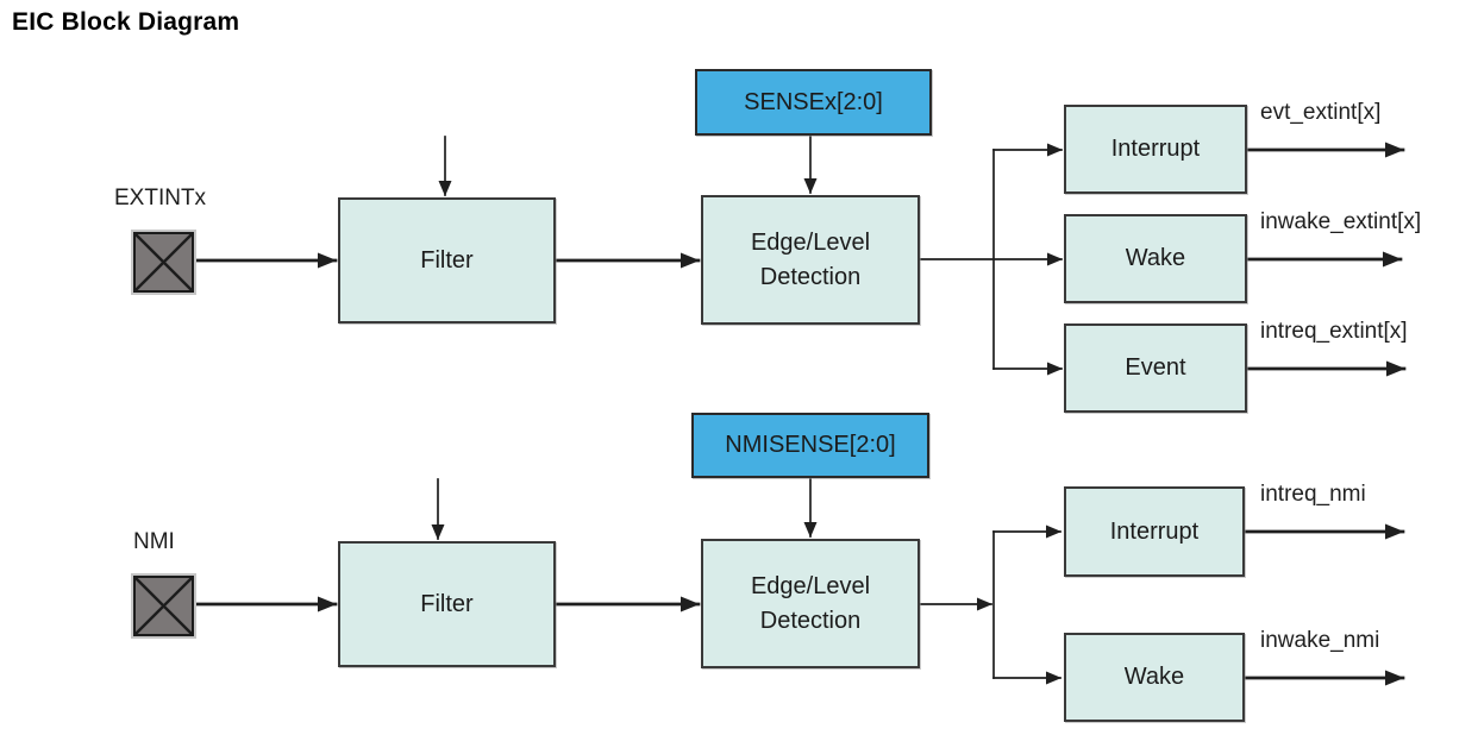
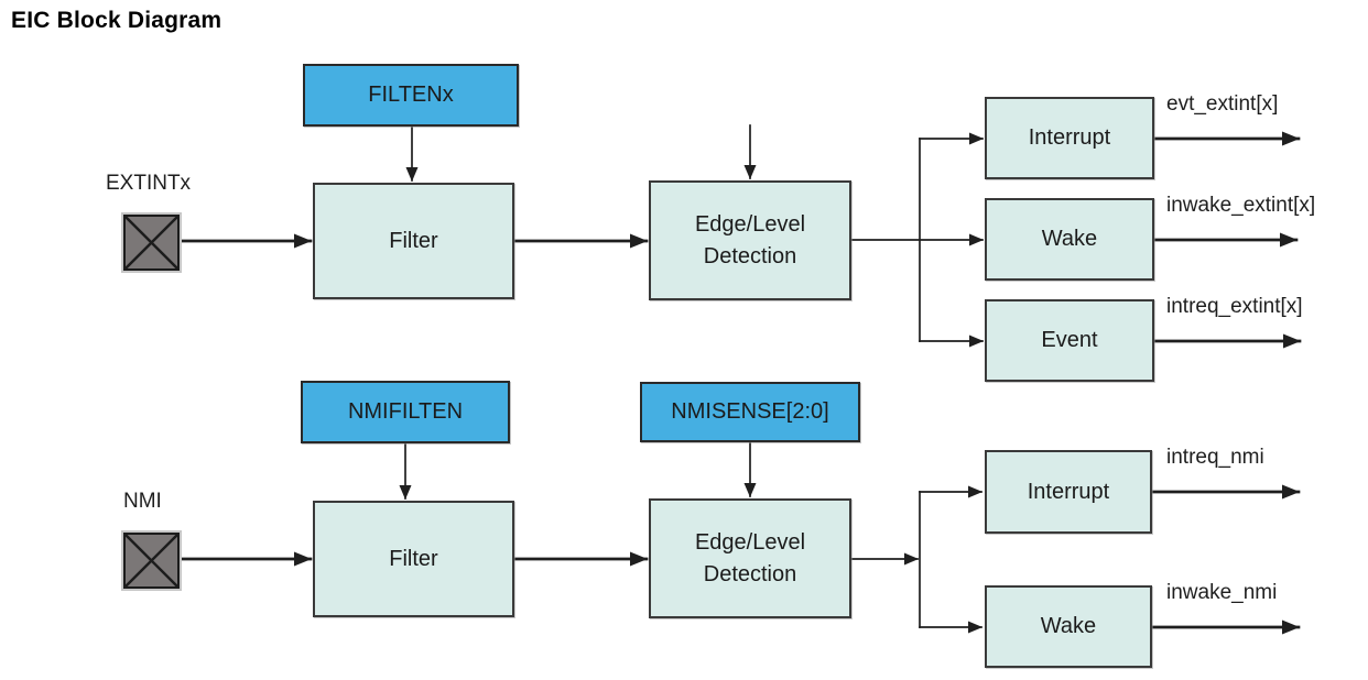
  EIC Block Diagram
  EXTINTx
+ FILTENx
  Filter
- SENSEx[2:0]
  Edge/Level Detection
  Interrupt
  evt_extint[x]
  Wake
  inwake_extint[x]
  Event
  intreq_extint[x]
  NMI
+ NMIFILTEN
  Filter
  NMISENSE[2:0]
  Edge/Level Detection
  Interrupt
  intreq_nmi
  Wake
  inwake_nmi
